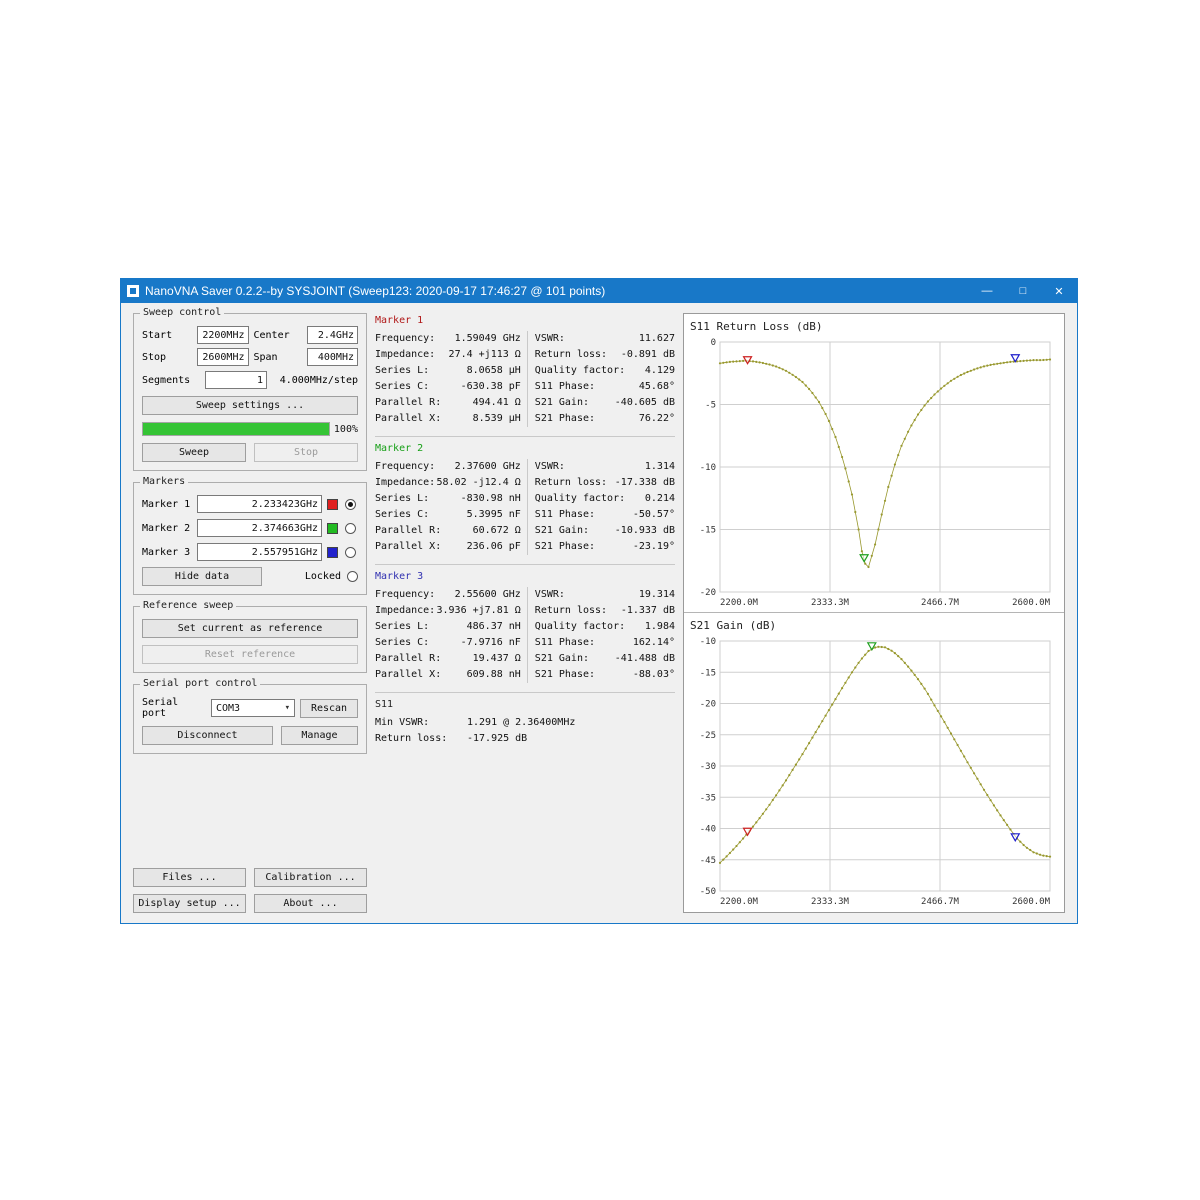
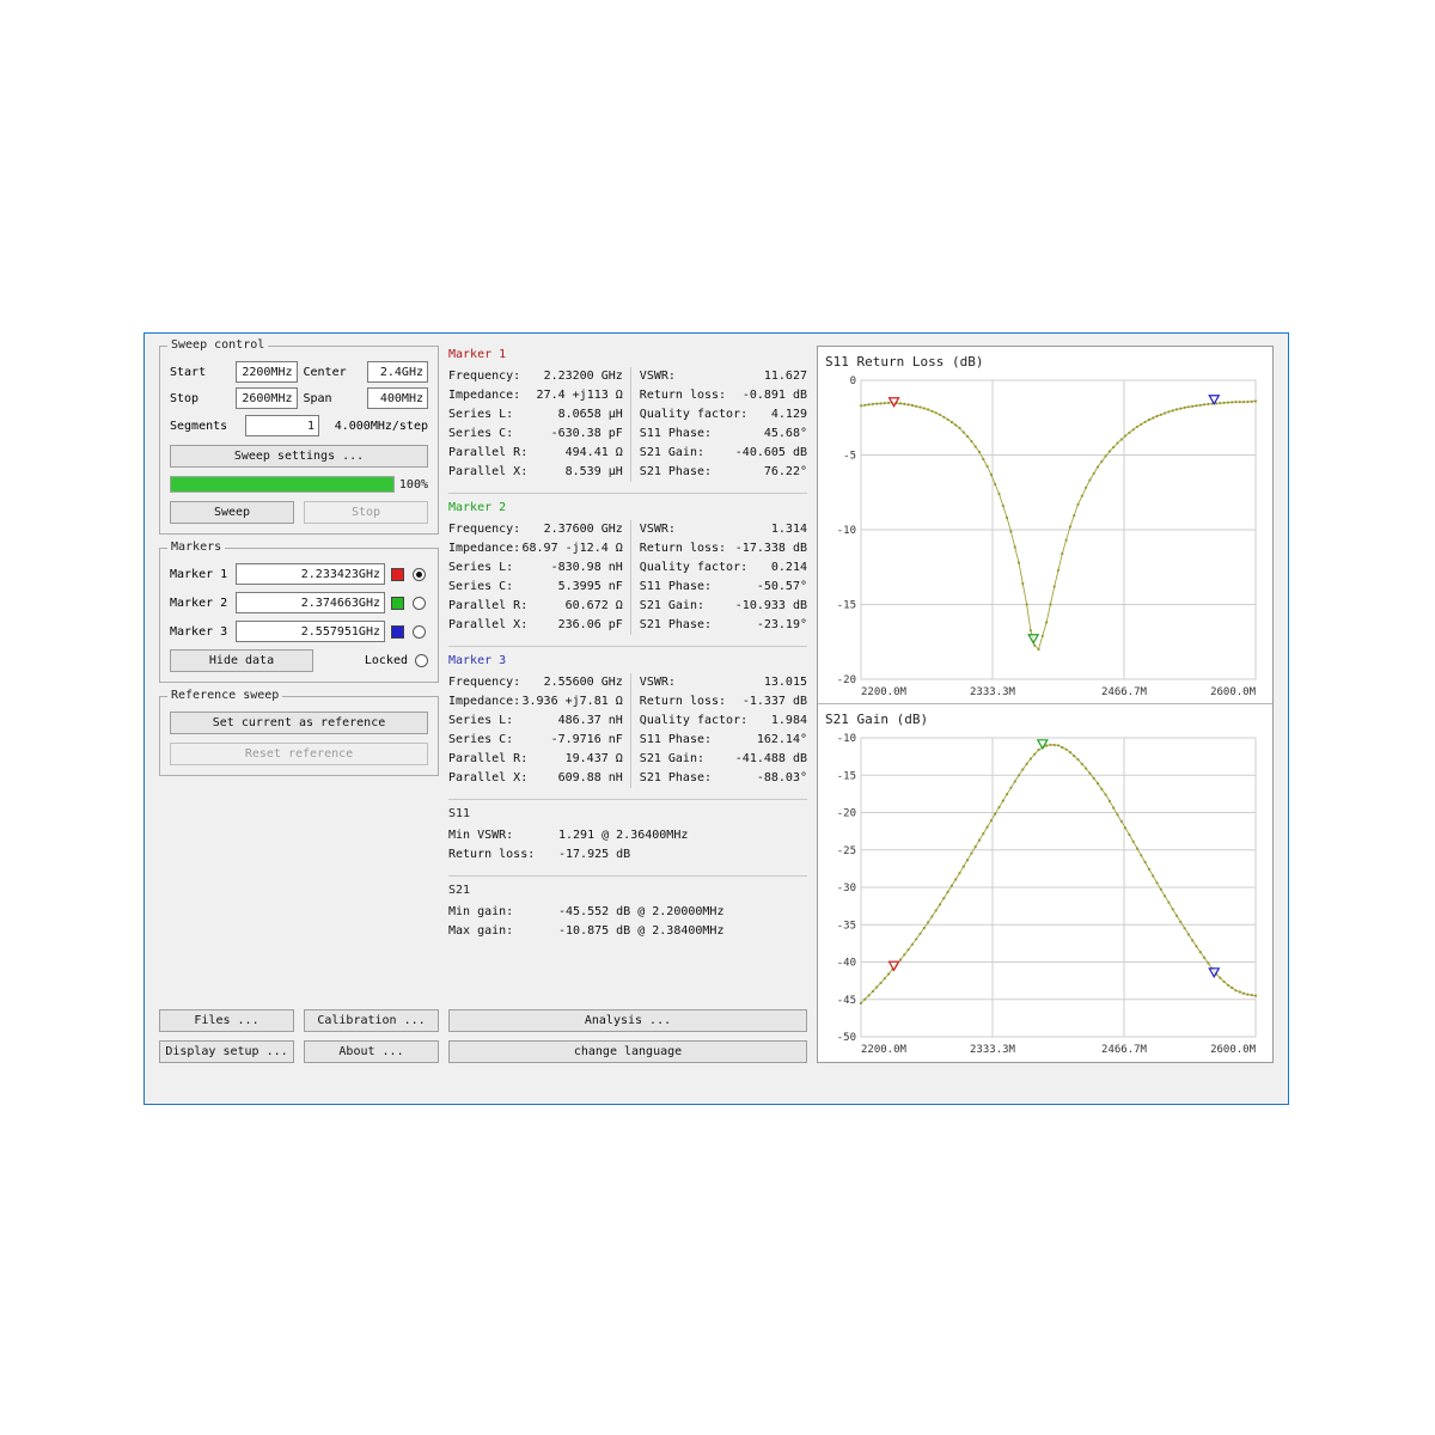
- NanoVNA Saver 0.2.2--by SYSJOINT (Sweep123: 2020-09-17 17:46:27 @ 101 points)
- —
- □
- ✕
  Sweep control
  Start
  2200MHz
  Center
  2.4GHz
  Stop
  2600MHz
  Span
  400MHz
  Segments
  1
  4.000MHz/step
  Sweep settings ...
  100%
  Sweep
  Stop
  Markers
  Marker 1
  2.233423GHz
  Marker 2
  2.374663GHz
  Marker 3
  2.557951GHz
  Hide data
  Locked
  Reference sweep
  Set current as reference
  Reset reference
- Serial port control
- Serial port
- COM3
- ▾
- Rescan
- Disconnect
- Manage
  Files ...
  Calibration ...
  Display setup ...
  About ...
  Marker 1
  Frequency:
- 1.59049 GHz
+ 2.23200 GHz
  Impedance:
  27.4 +j113 Ω
  Series L:
  8.0658 µH
  Series C:
  -630.38 pF
  Parallel R:
  494.41 Ω
  Parallel X:
  8.539 µH
  VSWR:
  11.627
  Return loss:
  -0.891 dB
  Quality factor:
  4.129
  S11 Phase:
  45.68°
  S21 Gain:
  -40.605 dB
  S21 Phase:
  76.22°
  Marker 2
  Frequency:
  2.37600 GHz
  Impedance:
- 58.02 -j12.4 Ω
+ 68.97 -j12.4 Ω
  Series L:
  -830.98 nH
  Series C:
  5.3995 nF
  Parallel R:
  60.672 Ω
  Parallel X:
  236.06 pF
  VSWR:
  1.314
  Return loss:
  -17.338 dB
  Quality factor:
  0.214
  S11 Phase:
  -50.57°
  S21 Gain:
  -10.933 dB
  S21 Phase:
  -23.19°
  Marker 3
  Frequency:
  2.55600 GHz
  Impedance:
  3.936 +j7.81 Ω
  Series L:
  486.37 nH
  Series C:
  -7.9716 nF
  Parallel R:
  19.437 Ω
  Parallel X:
  609.88 nH
  VSWR:
- 19.314
+ 13.015
  Return loss:
  -1.337 dB
  Quality factor:
  1.984
  S11 Phase:
  162.14°
  S21 Gain:
  -41.488 dB
  S21 Phase:
  -88.03°
  S11
  Min VSWR:
  1.291 @ 2.36400MHz
  Return loss:
  -17.925 dB
+ S21
+ Min gain:
+ -45.552 dB @ 2.20000MHz
+ Max gain:
+ -10.875 dB @ 2.38400MHz
+ Analysis ...
+ change language
  S11 Return Loss (dB)
  2200.0M
  2333.3M
  2466.7M
  2600.0M
  0
  -5
  -10
  -15
  -20
  S21 Gain (dB)
  2200.0M
  2333.3M
  2466.7M
  2600.0M
  -10
  -15
  -20
  -25
  -30
  -35
  -40
  -45
  -50
